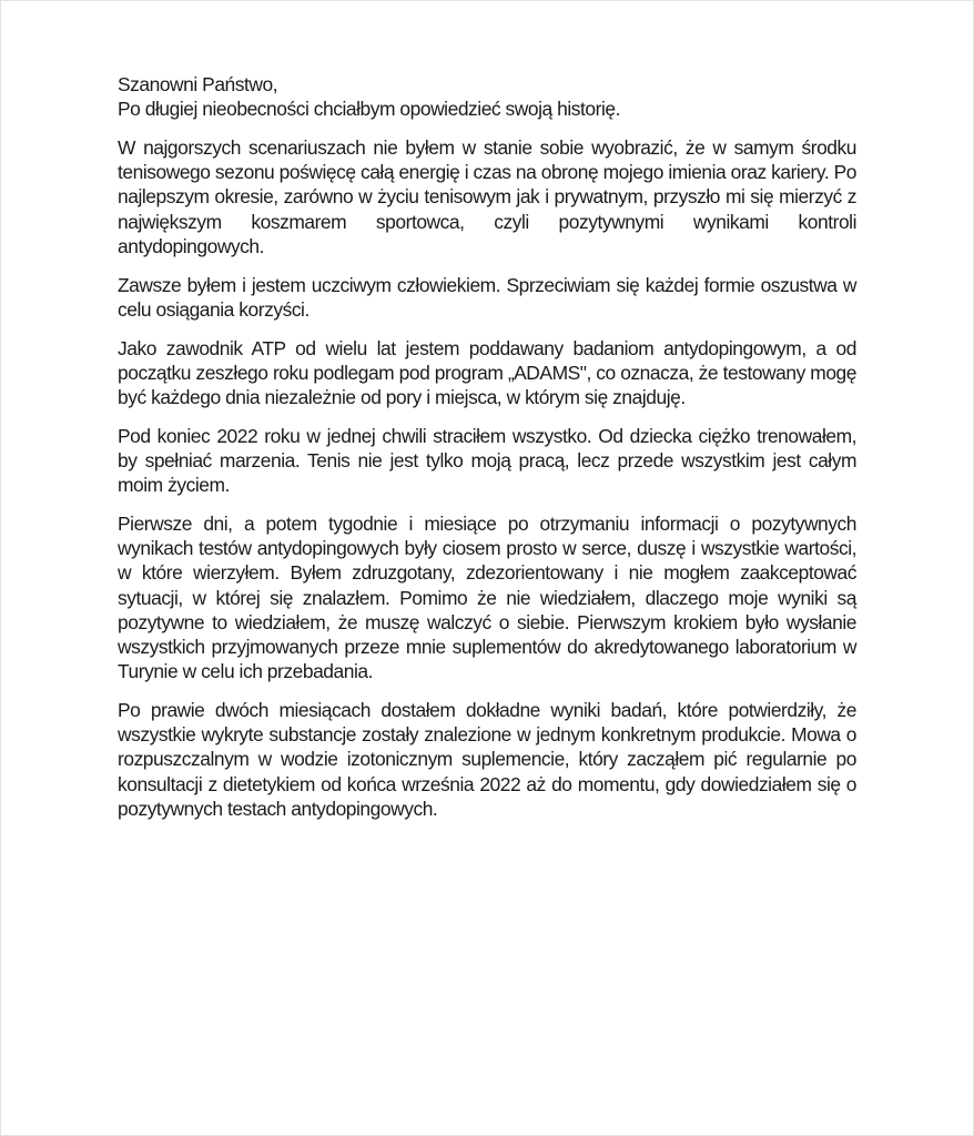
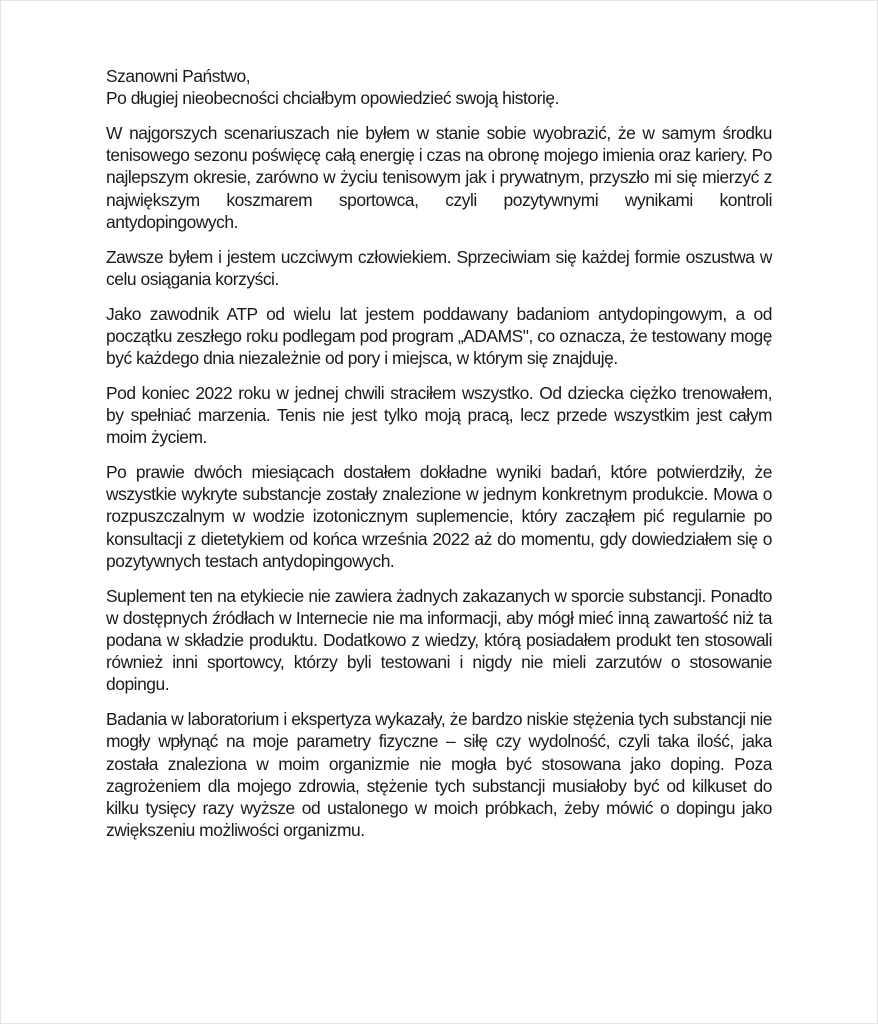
  Szanowni Państwo,
  Po długiej nieobecności chciałbym opowiedzieć swoją historię.
  W najgorszych scenariuszach nie byłem w stanie sobie wyobrazić, że w samym środku tenisowego sezonu poświęcę całą energię i czas na obronę mojego imienia oraz kariery. Po najlepszym okresie, zarówno w życiu tenisowym jak i prywatnym, przyszło mi się mierzyć z największym koszmarem sportowca, czyli pozytywnymi wynikami kontroli antydopingowych.
  Zawsze byłem i jestem uczciwym człowiekiem. Sprzeciwiam się każdej formie oszustwa w celu osiągania korzyści.
  Jako zawodnik ATP od wielu lat jestem poddawany badaniom antydopingowym, a od początku zeszłego roku podlegam pod program „ADAMS", co oznacza, że testowany mogę być każdego dnia niezależnie od pory i miejsca, w którym się znajduję.
  Pod koniec 2022 roku w jednej chwili straciłem wszystko. Od dziecka ciężko trenowałem, by spełniać marzenia. Tenis nie jest tylko moją pracą, lecz przede wszystkim jest całym moim życiem.
- Pierwsze dni, a potem tygodnie i miesiące po otrzymaniu informacji o pozytywnych wynikach testów antydopingowych były ciosem prosto w serce, duszę i wszystkie wartości, w które wierzyłem. Byłem zdruzgotany, zdezorientowany i nie mogłem zaakceptować sytuacji, w której się znalazłem. Pomimo że nie wiedziałem, dlaczego moje wyniki są pozytywne to wiedziałem, że muszę walczyć o siebie. Pierwszym krokiem było wysłanie wszystkich przyjmowanych przeze mnie suplementów do akredytowanego laboratorium w Turynie w celu ich przebadania.
  Po prawie dwóch miesiącach dostałem dokładne wyniki badań, które potwierdziły, że wszystkie wykryte substancje zostały znalezione w jednym konkretnym produkcie. Mowa o rozpuszczalnym w wodzie izotonicznym suplemencie, który zacząłem pić regularnie po konsultacji z dietetykiem od końca września 2022 aż do momentu, gdy dowiedziałem się o pozytywnych testach antydopingowych.
+ Suplement ten na etykiecie nie zawiera żadnych zakazanych w sporcie substancji. Ponadto w dostępnych źródłach w Internecie nie ma informacji, aby mógł mieć inną zawartość niż ta podana w składzie produktu. Dodatkowo z wiedzy, którą posiadałem produkt ten stosowali również inni sportowcy, którzy byli testowani i nigdy nie mieli zarzutów o stosowanie dopingu.
+ Badania w laboratorium i ekspertyza wykazały, że bardzo niskie stężenia tych substancji nie mogły wpłynąć na moje parametry fizyczne – siłę czy wydolność, czyli taka ilość, jaka została znaleziona w moim organizmie nie mogła być stosowana jako doping. Poza zagrożeniem dla mojego zdrowia, stężenie tych substancji musiałoby być od kilkuset do kilku tysięcy razy wyższe od ustalonego w moich próbkach, żeby mówić o dopingu jako zwiększeniu możliwości organizmu.
